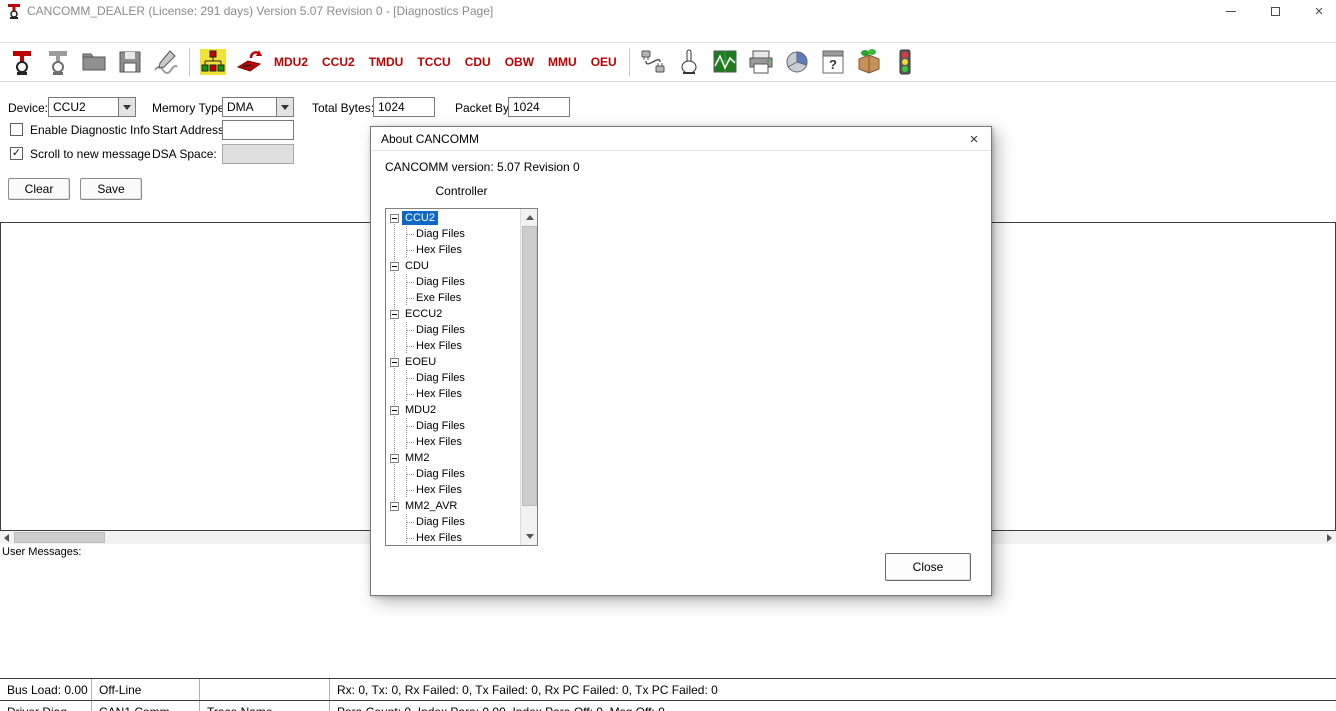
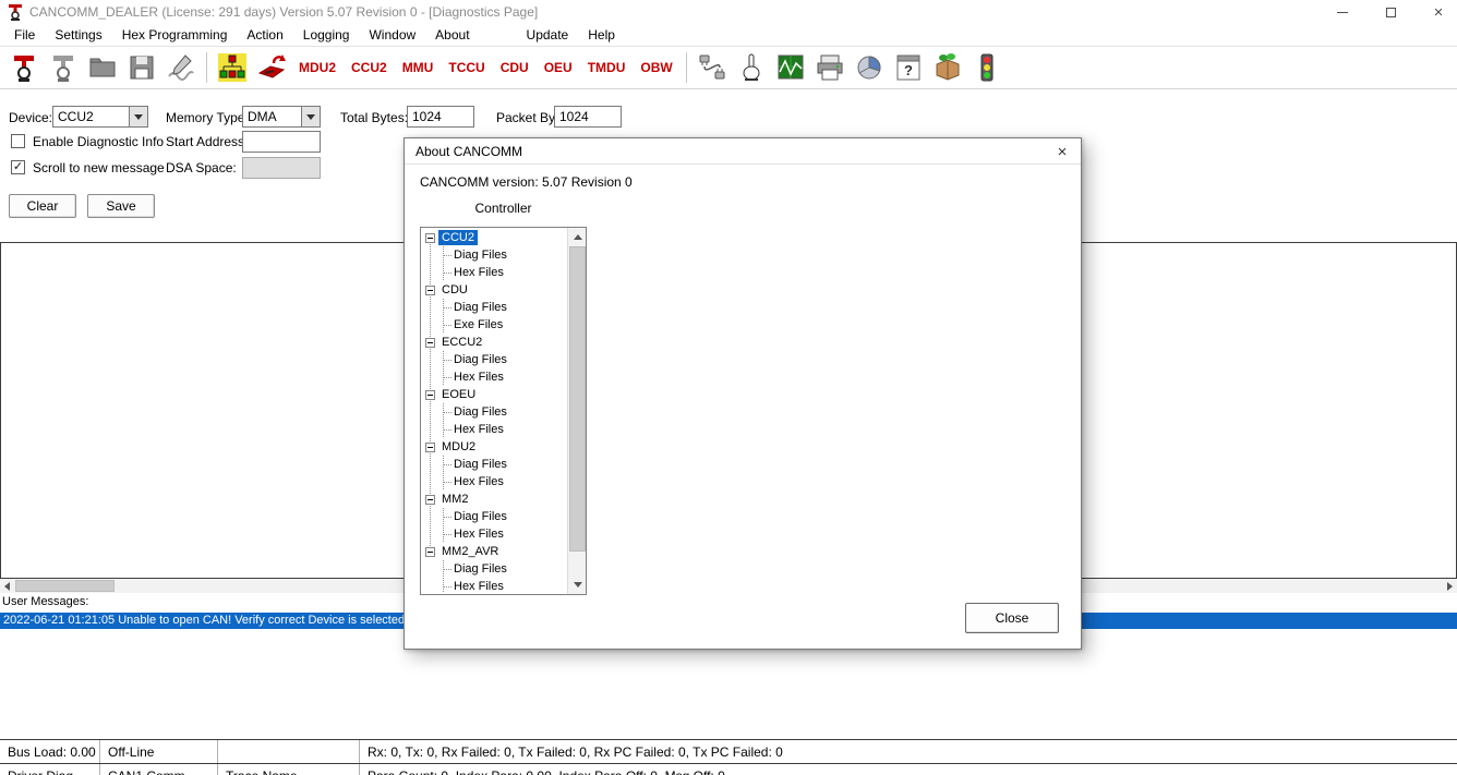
  CANCOMM_DEALER (License: 291 days) Version 5.07 Revision 0 - [Diagnostics Page]
  ×
+ File
+ Settings
+ Hex Programming
+ Action
+ Logging
+ Window
+ About
+ Update
+ Help
  MDU2
  CCU2
- TMDU
+ MMU
  TCCU
  CDU
- OBW
+ OEU
- MMU
+ TMDU
- OEU
+ OBW
  ?
  Device:
  CCU2
  Memory Typ
  DMA
  Total Bytes
  1024
  1024
  Enable Diagnostic Info
  Start Addres
  ✓
  Scroll to new message
  DSA Space:
  Clear
  Save
  User Messages:
+ 2022-06-21 01:21:05 Unable to open CAN! Verify correct Device is selected
  Bus Load: 0.00
  Off-Line
  Rx: 0, Tx: 0, Rx Failed: 0, Tx Failed: 0, Rx PC Failed: 0, Tx PC Failed: 0
  About CANCOMM
  ×
  CANCOMM version: 5.07 Revision 0
  Controller
  CCU2
  Diag Files
  Hex Files
  CDU
  Diag Files
  Exe Files
  ECCU2
  Diag Files
  Hex Files
  EOEU
  Diag Files
  Hex Files
  MDU2
  Diag Files
  Hex Files
  MM2
  Diag Files
  Hex Files
  MM2_AVR
  Diag Files
  Hex Files
  Close
